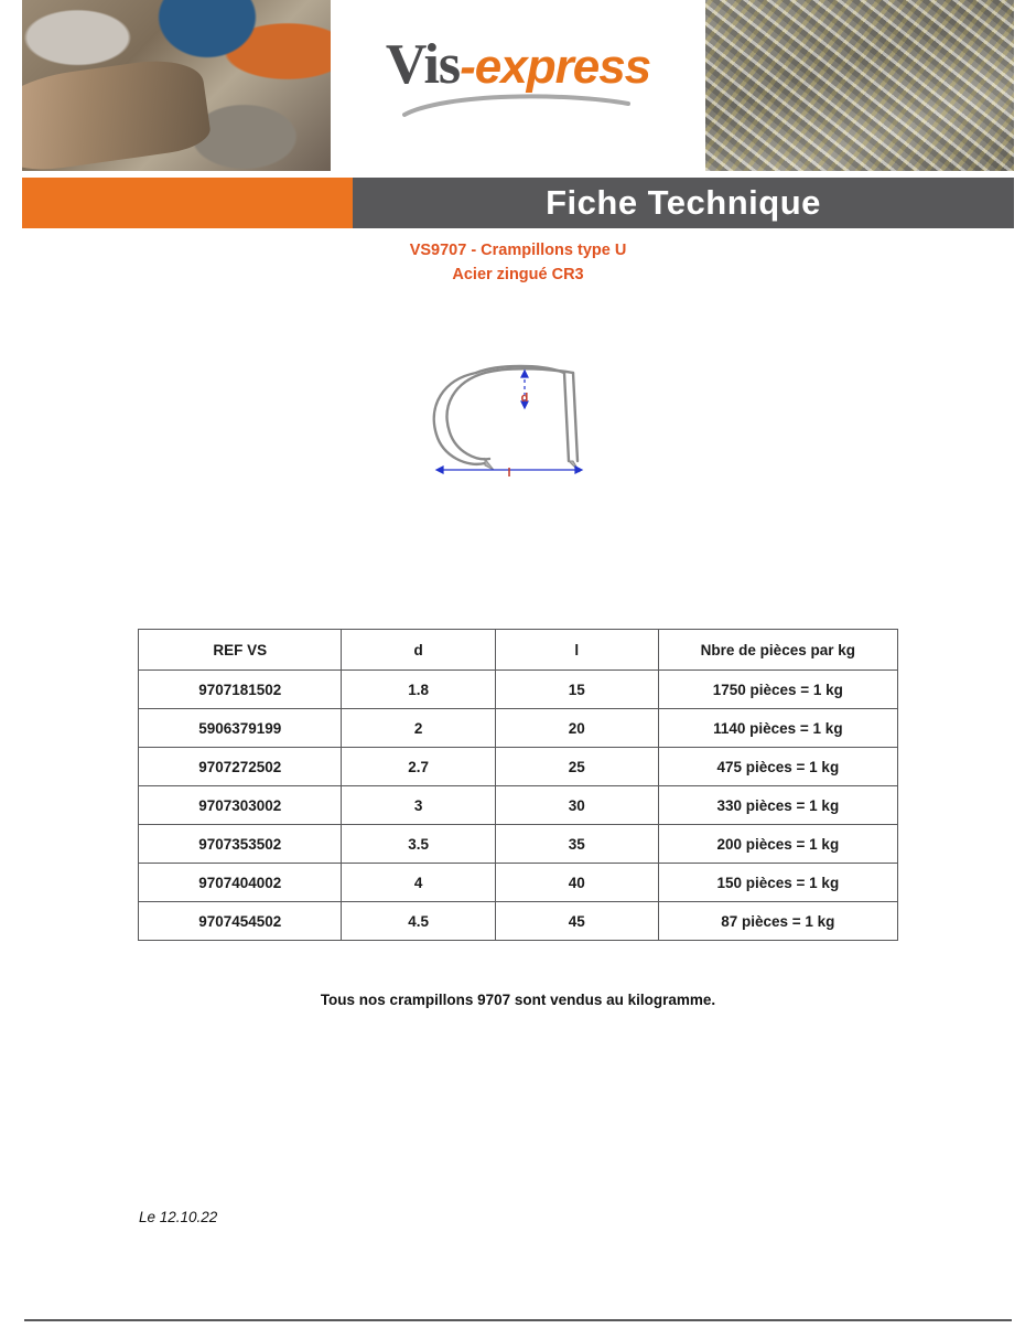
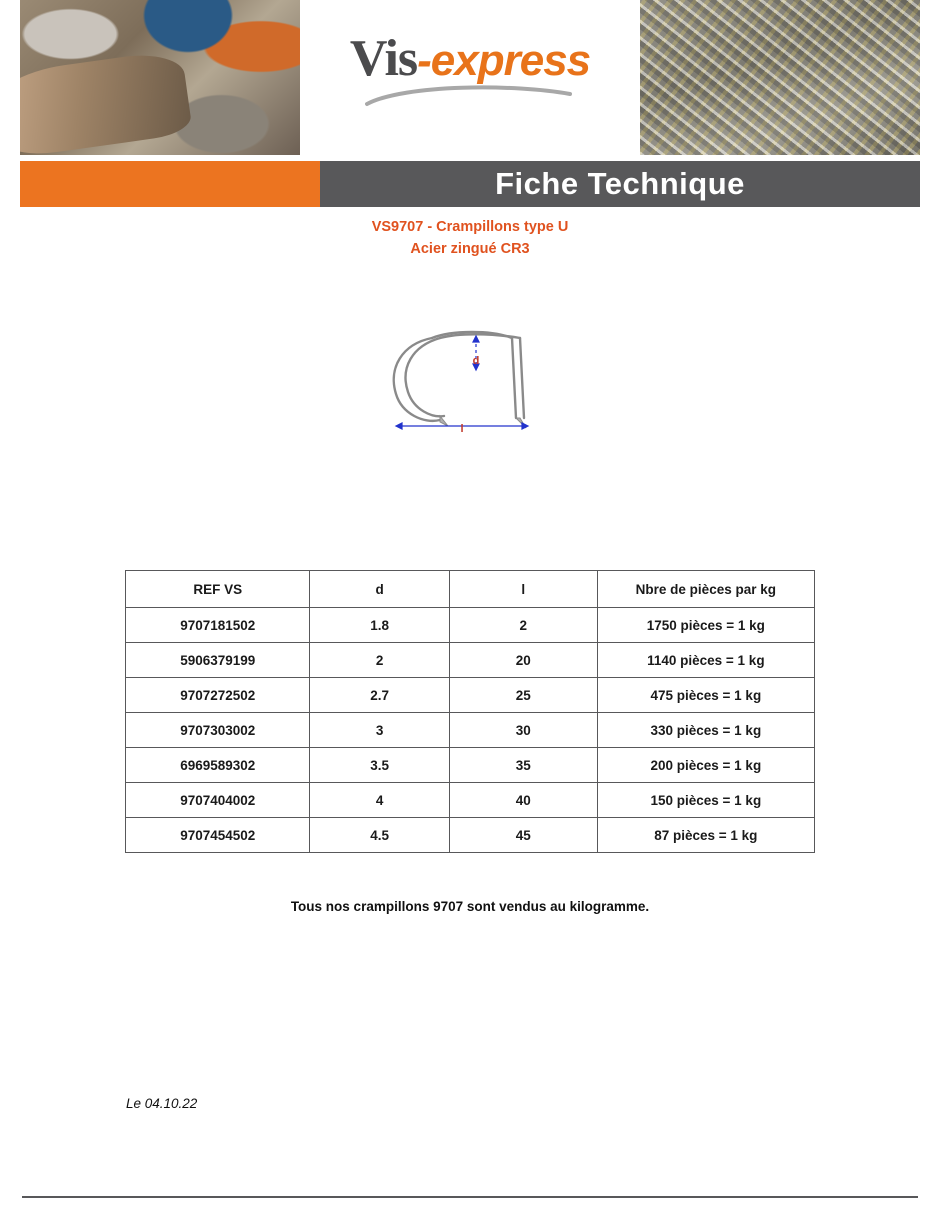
  Vis-express
  Fiche Technique
  VS9707 - Crampillons type U
  Acier zingué CR3
  d
  l
  REF VS	d	l	Nbre de pièces par kg
- 9707181502	1.8	15	1750 pièces = 1 kg
+ 9707181502	1.8	2	1750 pièces = 1 kg
  5906379199	2	20	1140 pièces = 1 kg
  9707272502	2.7	25	475 pièces = 1 kg
  9707303002	3	30	330 pièces = 1 kg
- 9707353502	3.5	35	200 pièces = 1 kg
+ 6969589302	3.5	35	200 pièces = 1 kg
  9707404002	4	40	150 pièces = 1 kg
  9707454502	4.5	45	87 pièces = 1 kg
  Tous nos crampillons 9707 sont vendus au kilogramme.
- Le 12.10.22
+ Le 04.10.22
